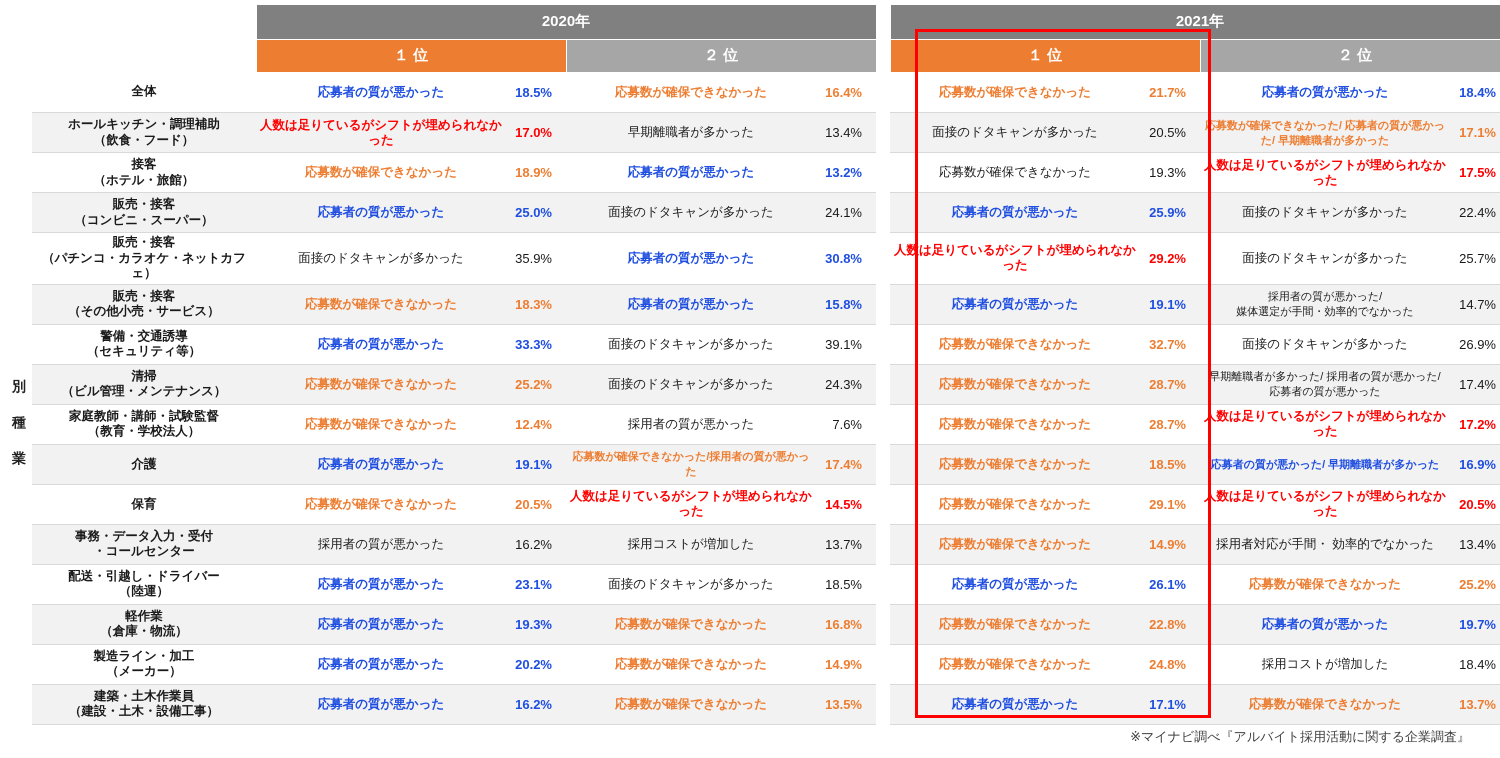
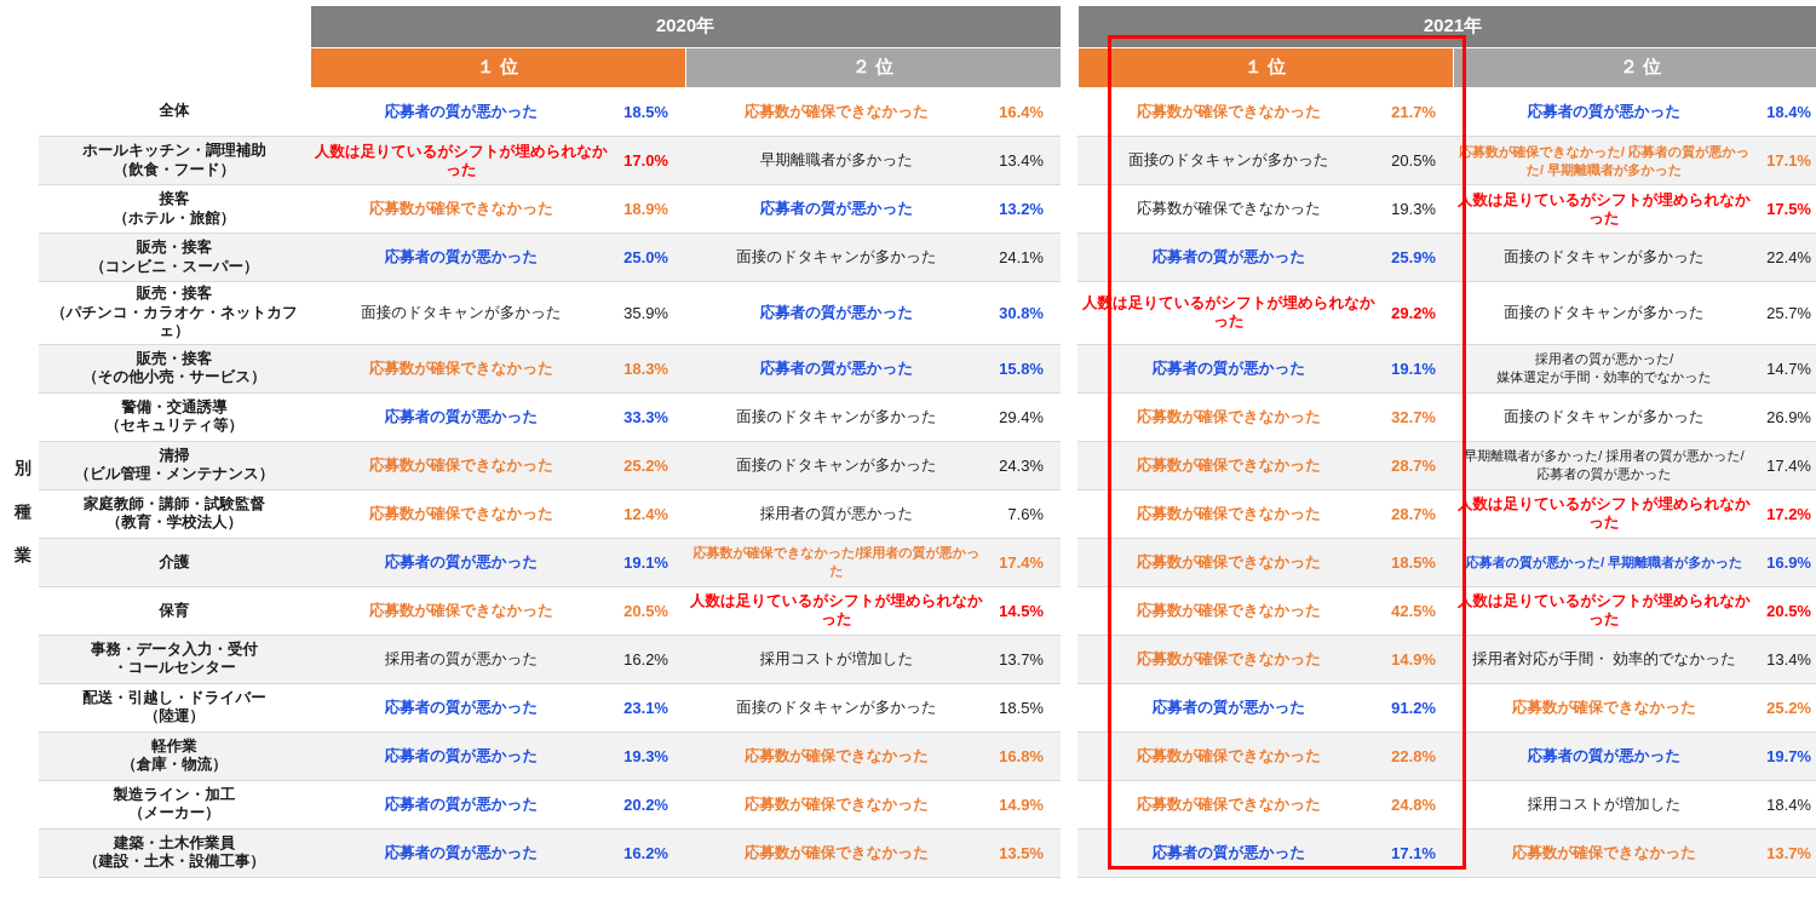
  別
  種
  業
  	2020年		2021年
  	１ 位	２ 位		１ 位	２ 位
  全体	応募者の質が悪かった	18.5%	応募数が確保できなかった	16.4%		応募数が確保できなかった	21.7%	応募者の質が悪かった	18.4%
  ホールキッチン・調理補助（飲食・フード）	人数は足りているがシフトが埋められなかった	17.0%	早期離職者が多かった	13.4%		面接のドタキャンが多かった	20.5%	応募数が確保できなかった/ 応募者の質が悪かった/ 早期離職者が多かった	17.1%
  接客（ホテル・旅館）	応募数が確保できなかった	18.9%	応募者の質が悪かった	13.2%		応募数が確保できなかった	19.3%	人数は足りているがシフトが埋められなかった	17.5%
  販売・接客（コンビニ・スーパー）	応募者の質が悪かった	25.0%	面接のドタキャンが多かった	24.1%		応募者の質が悪かった	25.9%	面接のドタキャンが多かった	22.4%
  販売・接客（パチンコ・カラオケ・ネットカフェ）	面接のドタキャンが多かった	35.9%	応募者の質が悪かった	30.8%		人数は足りているがシフトが埋められなかった	29.2%	面接のドタキャンが多かった	25.7%
  販売・接客（その他小売・サービス）	応募数が確保できなかった	18.3%	応募者の質が悪かった	15.8%		応募者の質が悪かった	19.1%	採用者の質が悪かった/媒体選定が手間・効率的でなかった	14.7%
- 警備・交通誘導（セキュリティ等）	応募者の質が悪かった	33.3%	面接のドタキャンが多かった	39.1%		応募数が確保できなかった	32.7%	面接のドタキャンが多かった	26.9%
+ 警備・交通誘導（セキュリティ等）	応募者の質が悪かった	33.3%	面接のドタキャンが多かった	29.4%		応募数が確保できなかった	32.7%	面接のドタキャンが多かった	26.9%
  清掃（ビル管理・メンテナンス）	応募数が確保できなかった	25.2%	面接のドタキャンが多かった	24.3%		応募数が確保できなかった	28.7%	早期離職者が多かった/ 採用者の質が悪かった/ 応募者の質が悪かった	17.4%
  家庭教師・講師・試験監督（教育・学校法人）	応募数が確保できなかった	12.4%	採用者の質が悪かった	7.6%		応募数が確保できなかった	28.7%	人数は足りているがシフトが埋められなかった	17.2%
  介護	応募者の質が悪かった	19.1%	応募数が確保できなかった/採用者の質が悪かった	17.4%		応募数が確保できなかった	18.5%	応募者の質が悪かった/ 早期離職者が多かった	16.9%
- 保育	応募数が確保できなかった	20.5%	人数は足りているがシフトが埋められなかった	14.5%		応募数が確保できなかった	29.1%	人数は足りているがシフトが埋められなかった	20.5%
+ 保育	応募数が確保できなかった	20.5%	人数は足りているがシフトが埋められなかった	14.5%		応募数が確保できなかった	42.5%	人数は足りているがシフトが埋められなかった	20.5%
  事務・データ入力・受付・コールセンター	採用者の質が悪かった	16.2%	採用コストが増加した	13.7%		応募数が確保できなかった	14.9%	採用者対応が手間・ 効率的でなかった	13.4%
- 配送・引越し・ドライバー（陸運）	応募者の質が悪かった	23.1%	面接のドタキャンが多かった	18.5%		応募者の質が悪かった	26.1%	応募数が確保できなかった	25.2%
+ 配送・引越し・ドライバー（陸運）	応募者の質が悪かった	23.1%	面接のドタキャンが多かった	18.5%		応募者の質が悪かった	91.2%	応募数が確保できなかった	25.2%
  軽作業（倉庫・物流）	応募者の質が悪かった	19.3%	応募数が確保できなかった	16.8%		応募数が確保できなかった	22.8%	応募者の質が悪かった	19.7%
  製造ライン・加工（メーカー）	応募者の質が悪かった	20.2%	応募数が確保できなかった	14.9%		応募数が確保できなかった	24.8%	採用コストが増加した	18.4%
  建築・土木作業員（建設・土木・設備工事）	応募者の質が悪かった	16.2%	応募数が確保できなかった	13.5%		応募者の質が悪かった	17.1%	応募数が確保できなかった	13.7%
- ※マイナビ調べ『アルバイト採用活動に関する企業調査』
